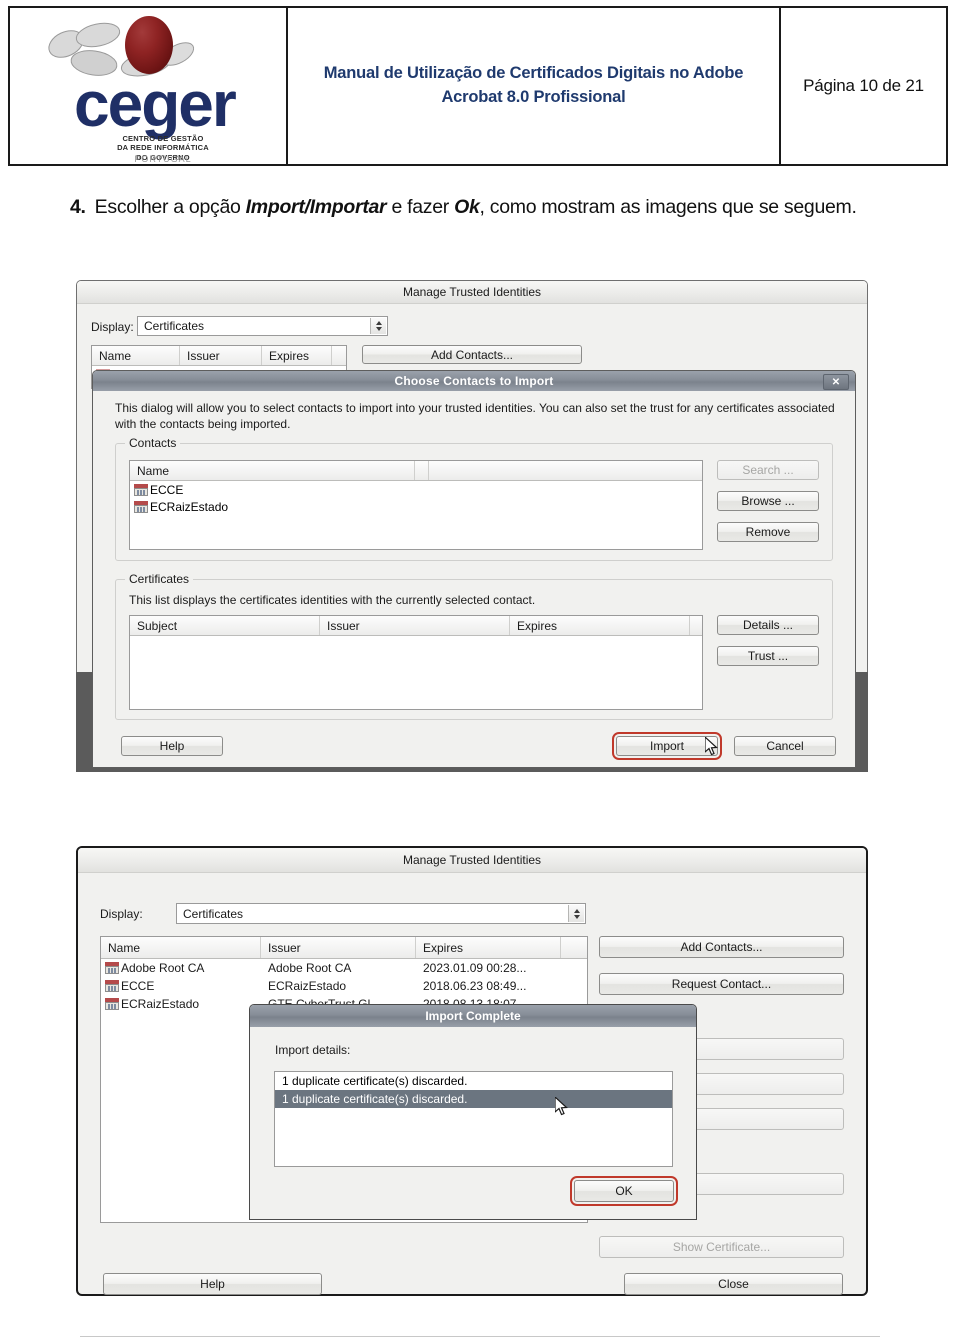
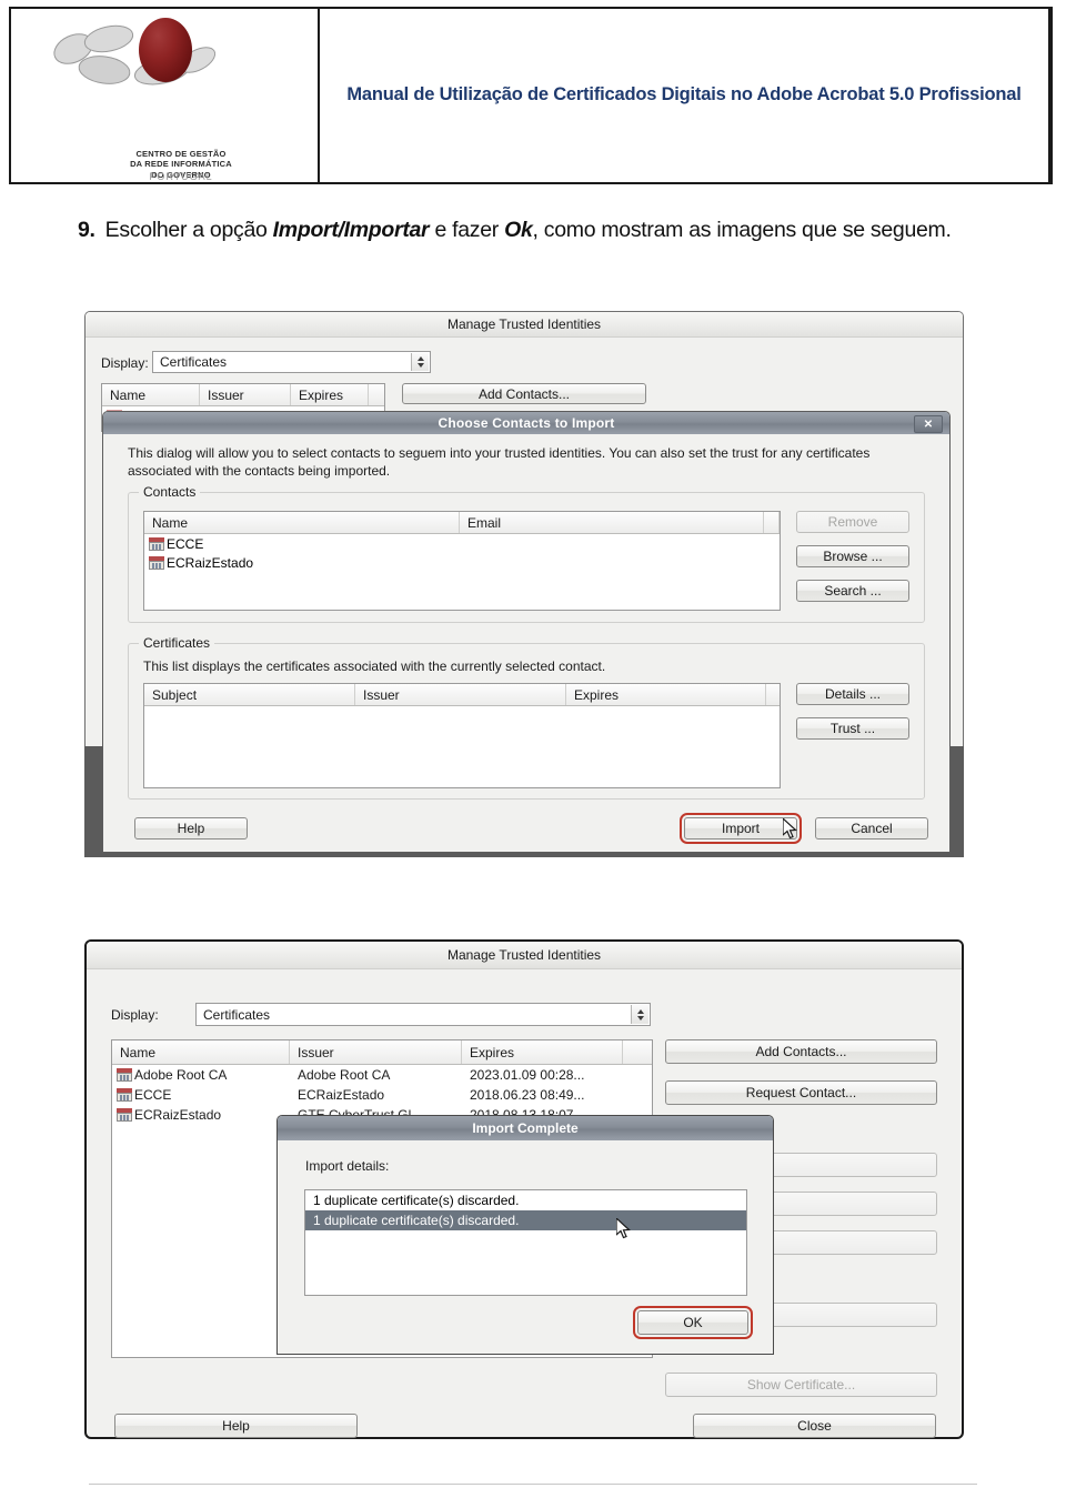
- ceger
  CENTRO DE GESTÃO
  DA REDE INFORMÁTICA
  DO GOVERNO
  PORTUGAL
- Manual de Utilização de Certificados Digitais no Adobe Acrobat 8.0 Profissional
+ Manual de Utilização de Certificados Digitais no Adobe Acrobat 5.0 Profissional
- Página 10 de 21
- 4. Escolher a opção Import/Importar e fazer Ok, como mostram as imagens que se seguem.
+ 9. Escolher a opção Import/Importar e fazer Ok, como mostram as imagens que se seguem.
  Manage Trusted Identities
  Display:
  Certificates
  Name
  Issuer
  Expires
  Add Contacts...
  Choose Contacts to Import
  ✕
- This dialog will allow you to select contacts to import into your trusted identities. You can also set the trust for any certificates associated with the contacts being imported.
+ This dialog will allow you to select contacts to seguem into your trusted identities. You can also set the trust for any certificates associated with the contacts being imported.
  Contacts
  Name
+ Email
  ECCE
  ECRaizEstado
- Search ...
+ Remove
  Browse ...
- Remove
+ Search ...
  Certificates
- This list displays the certificates identities with the currently selected contact.
+ This list displays the certificates associated with the currently selected contact.
  Subject
  Issuer
  Expires
  Details ...
  Trust ...
  Help
  Import
  Cancel
  Manage Trusted Identities
  Display:
  Certificates
  Name
  Issuer
  Expires
  Adobe Root CA
  Adobe Root CA
  2023.01.09 00:28...
  ECCE
  ECRaizEstado
  2018.06.23 08:49...
  ECRaizEstado
  Add Contacts...
  Request Contact...
  Show Certificate...
  Help
  Close
  Import Complete
  Import details:
  1 duplicate certificate(s) discarded.
  1 duplicate certificate(s) discarded.
  OK
